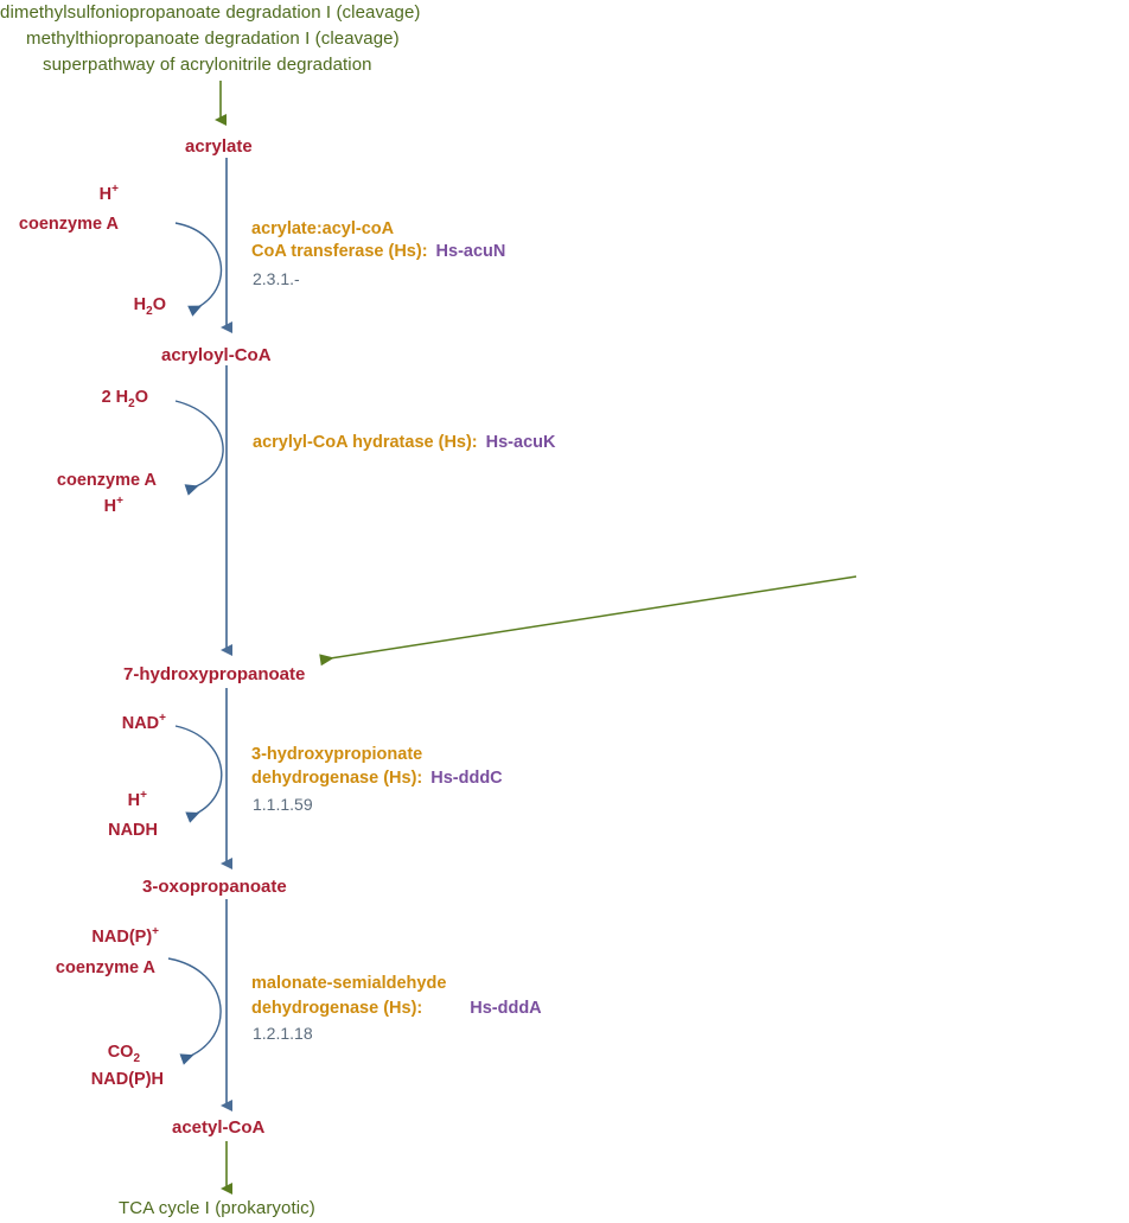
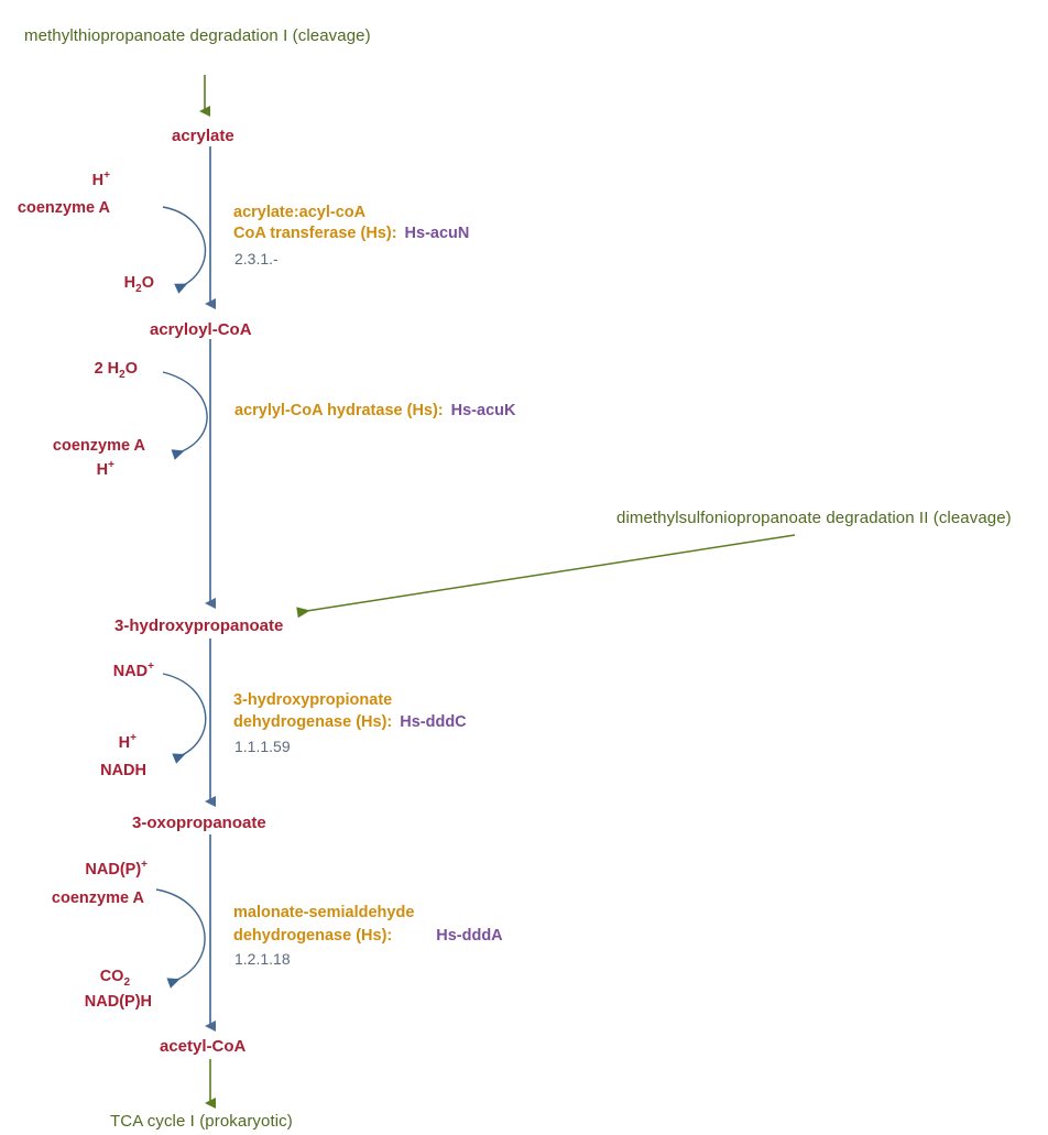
- dimethylsulfoniopropanoate degradation I (cleavage)
  methylthiopropanoate degradation I (cleavage)
- superpathway of acrylonitrile degradation
  acrylate
  H+
  coenzyme A
  H2O
  acrylate:acyl-coA
  CoA transferase (Hs): Hs-acuN
  2.3.1.-
  acryloyl-CoA
  2 H2O
  coenzyme A
  H+
  acrylyl-CoA hydratase (Hs): Hs-acuK
+ dimethylsulfoniopropanoate degradation II (cleavage)
- 7-hydroxypropanoate
+ 3-hydroxypropanoate
  NAD+
  H+
  NADH
  3-hydroxypropionate
  dehydrogenase (Hs): Hs-dddC
  1.1.1.59
  3-oxopropanoate
  NAD(P)+
  coenzyme A
  CO2
  NAD(P)H
  malonate-semialdehyde
  dehydrogenase (Hs): Hs-dddA
  1.2.1.18
  acetyl-CoA
  TCA cycle I (prokaryotic)
